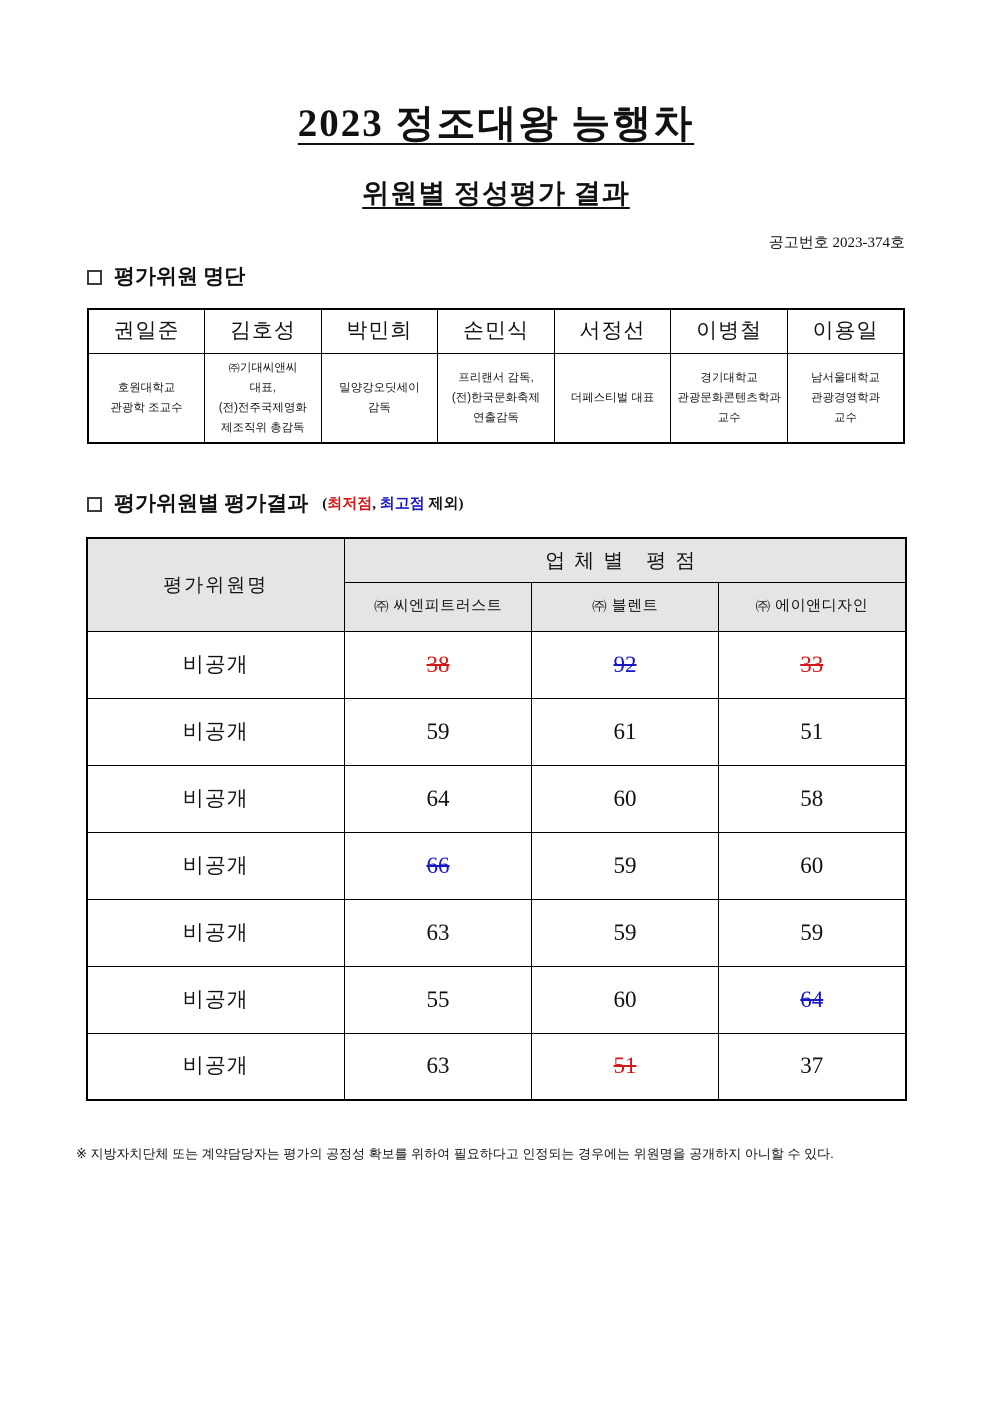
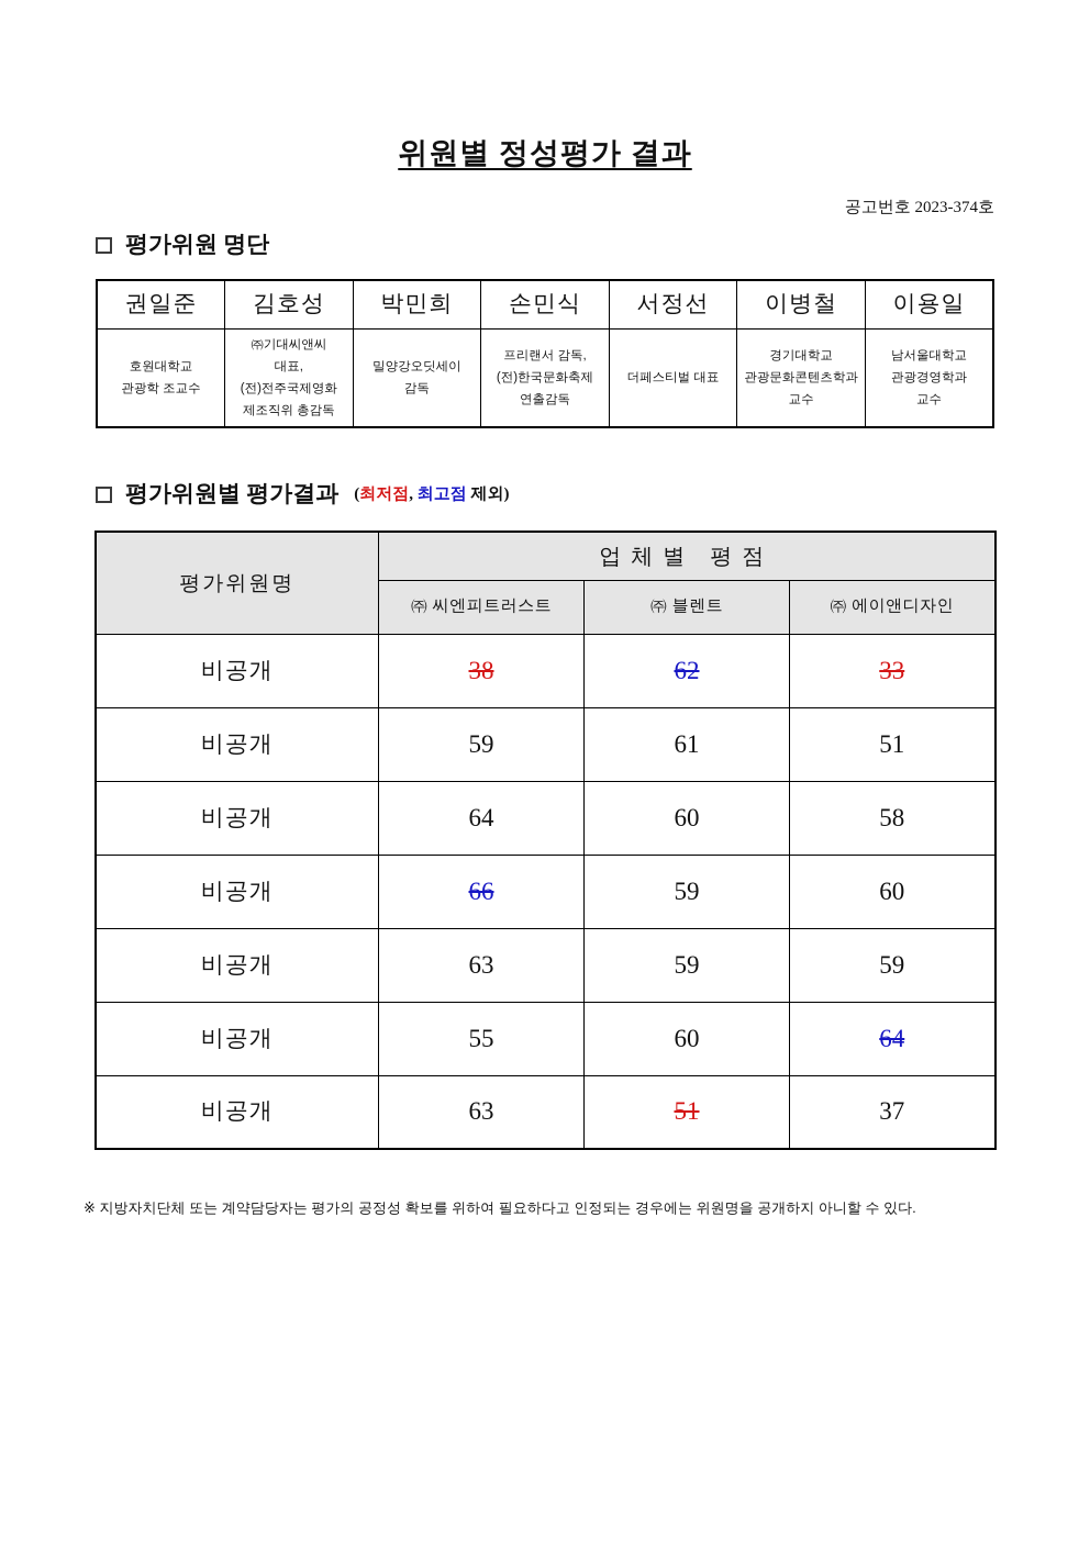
- 2023 정조대왕 능행차
  위원별 정성평가 결과
  공고번호 2023-374호
  평가위원 명단
  권일준	김호성	박민희	손민식	서정선	이병철	이용일
  호원대학교 관광학 조교수	㈜기대씨앤씨 대표, (전)전주국제영화 제조직위 총감독	밀양강오딧세이 감독	프리랜서 감독, (전)한국문화축제 연출감독	더페스티벌 대표	경기대학교 관광문화콘텐츠학과 교수	남서울대학교 관광경영학과 교수
  평가위원별 평가결과
  (최저점, 최고점 제외)
  평가위원명	업체별 평점
  ㈜ 씨엔피트러스트	㈜ 블렌트	㈜ 에이앤디자인
- 비공개	38	92	33
+ 비공개	38	62	33
  비공개	59	61	51
  비공개	64	60	58
  비공개	66	59	60
  비공개	63	59	59
  비공개	55	60	64
  비공개	63	51	37
  ※ 지방자치단체 또는 계약담당자는 평가의 공정성 확보를 위하여 필요하다고 인정되는 경우에는 위원명을 공개하지 아니할 수 있다.
